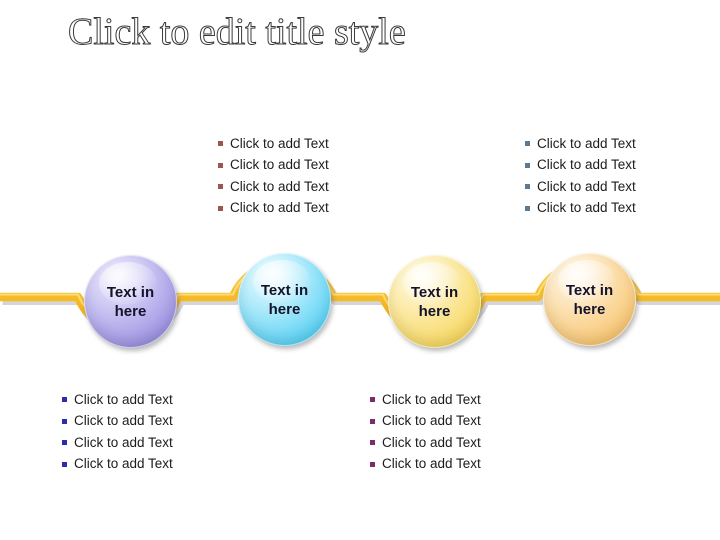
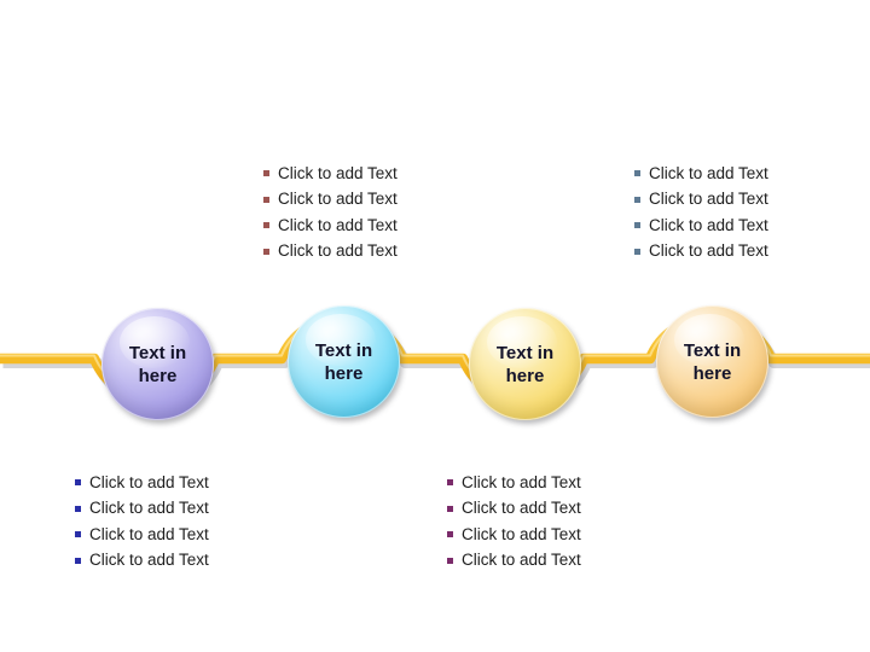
- Click to edit title style
  Text in
  here
  Text in
  here
  Text in
  here
  Text in
  here
  Click to add Text
  Click to add Text
  Click to add Text
  Click to add Text
  Click to add Text
  Click to add Text
  Click to add Text
  Click to add Text
  Click to add Text
  Click to add Text
  Click to add Text
  Click to add Text
  Click to add Text
  Click to add Text
  Click to add Text
  Click to add Text
